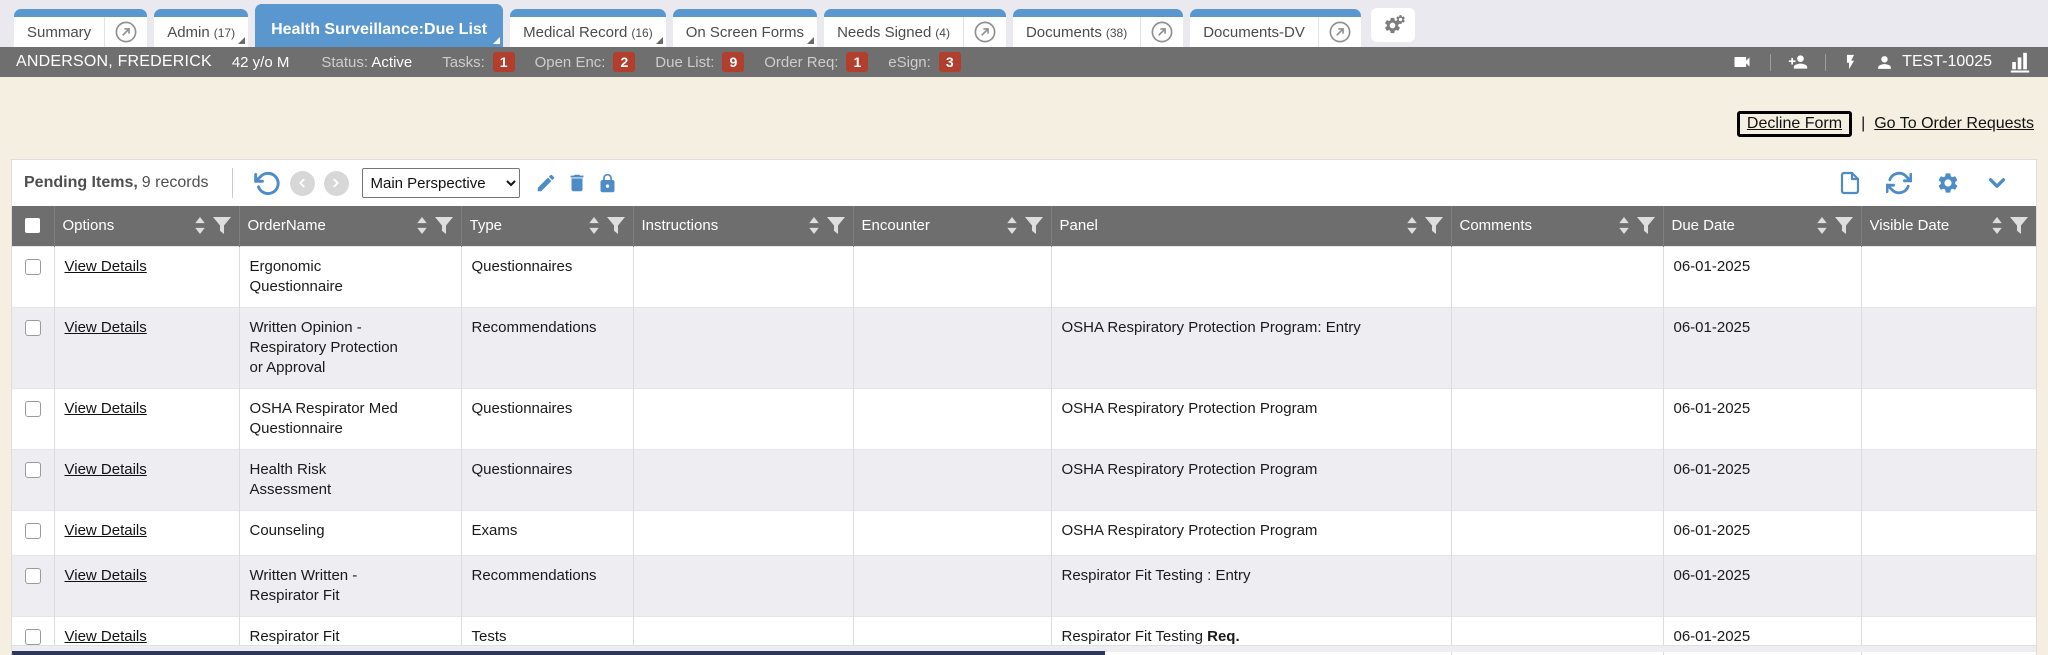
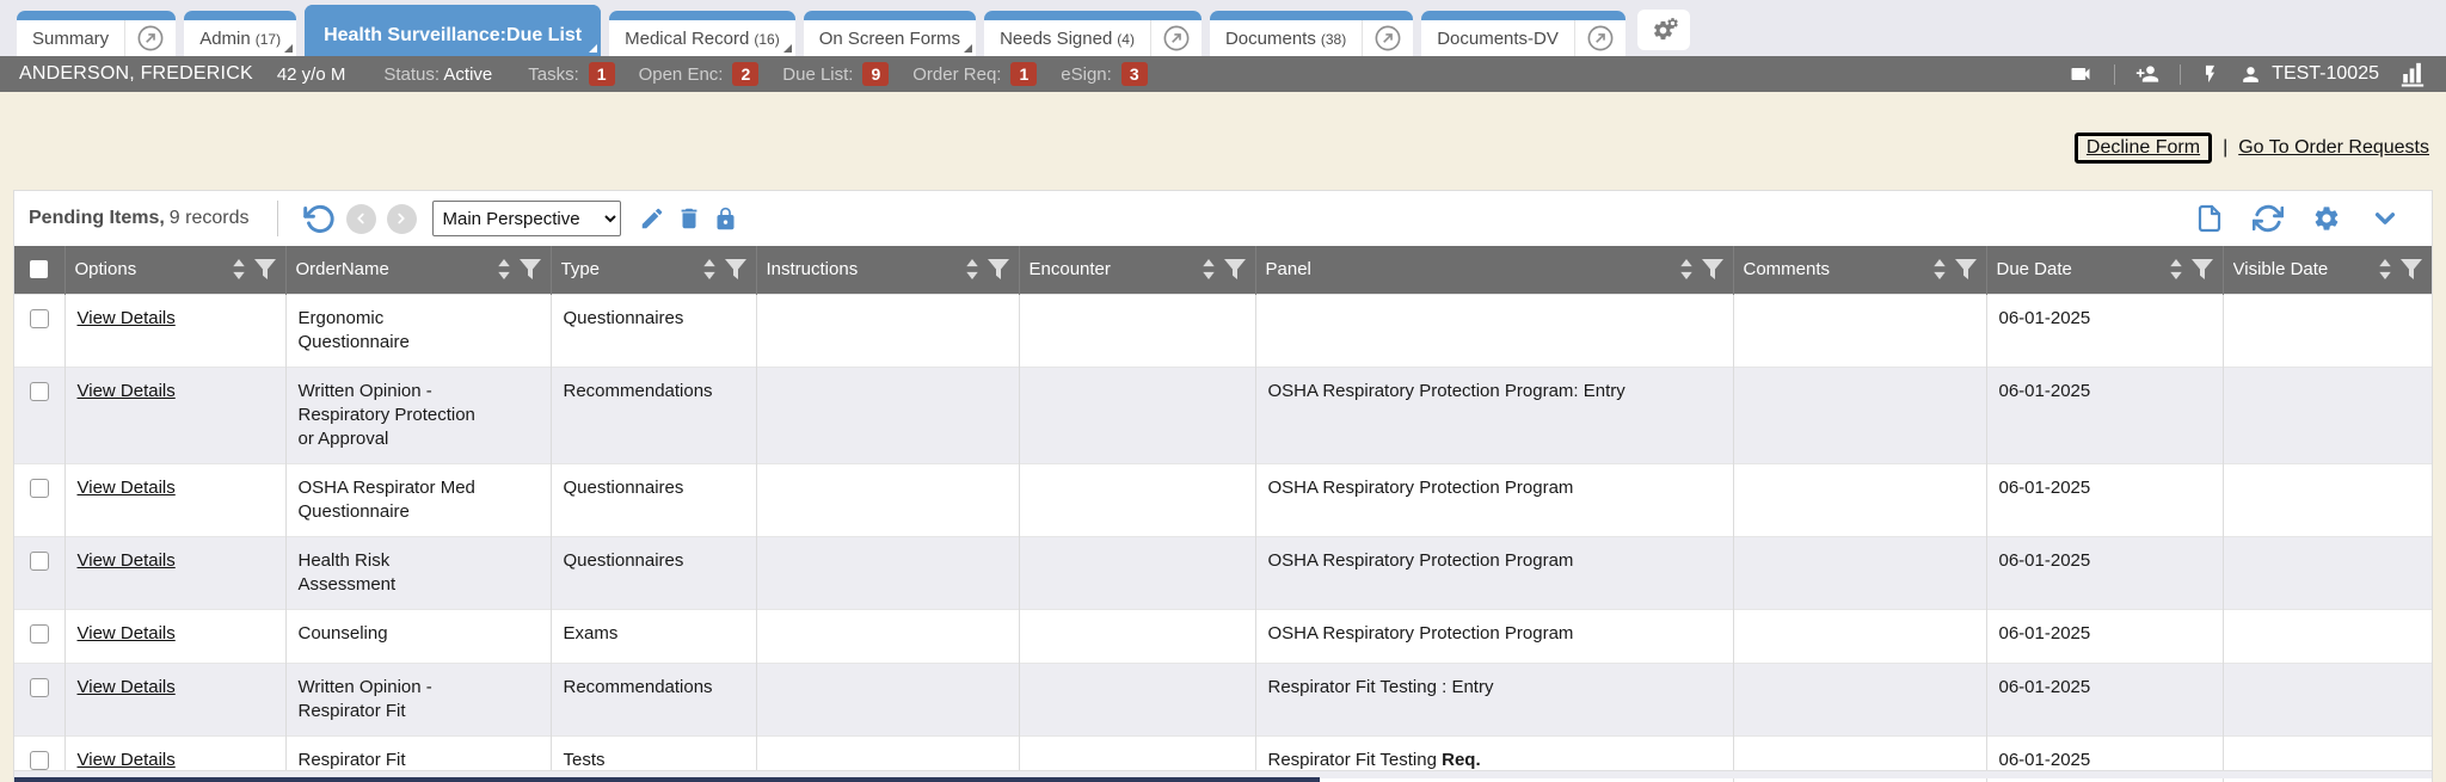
  Summary
  Admin
  (17)
  Health Surveillance:Due List
  Medical Record
  (16)
  On Screen Forms
  Needs Signed
  (4)
  Documents
  (38)
  Documents-DV
  ANDERSON, FREDERICK
  42 y/o M
  Status: Active
  Tasks:
  1
  Open Enc:
  2
  Due List:
  9
  Order Req:
  1
  eSign:
  3
  TEST-10025
  Decline Form
  |
  Go To Order Requests
  Pending Items, 9 records
  Main Perspective
  	Options	OrderName	Type	Instructions	Encounter	Panel	Comments	Due Date	Visible Date
  	View Details	Ergonomic Questionnaire	Questionnaires					06-01-2025
  	View Details	Written Opinion - Respiratory Protection or Approval	Recommendations			OSHA Respiratory Protection Program: Entry		06-01-2025
  	View Details	OSHA Respirator Med Questionnaire	Questionnaires			OSHA Respiratory Protection Program		06-01-2025
  	View Details	Health Risk Assessment	Questionnaires			OSHA Respiratory Protection Program		06-01-2025
  	View Details	Counseling	Exams			OSHA Respiratory Protection Program		06-01-2025
- 	View Details	Written Written - Respirator Fit	Recommendations			Respirator Fit Testing : Entry		06-01-2025
+ 	View Details	Written Opinion - Respirator Fit	Recommendations			Respirator Fit Testing : Entry		06-01-2025
  	View Details	Respirator Fit	Tests			Respirator Fit Testing Req.		06-01-2025
